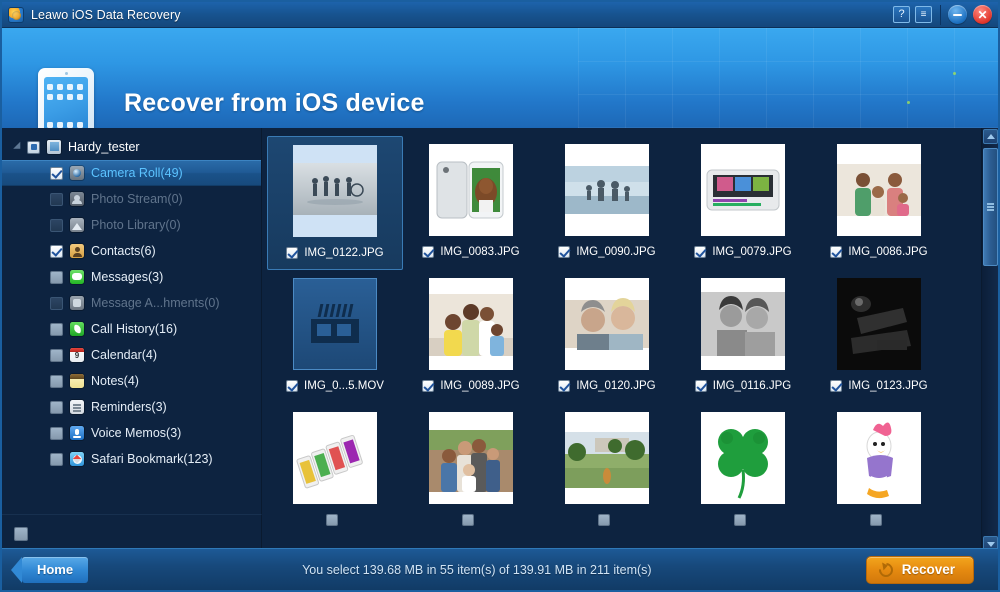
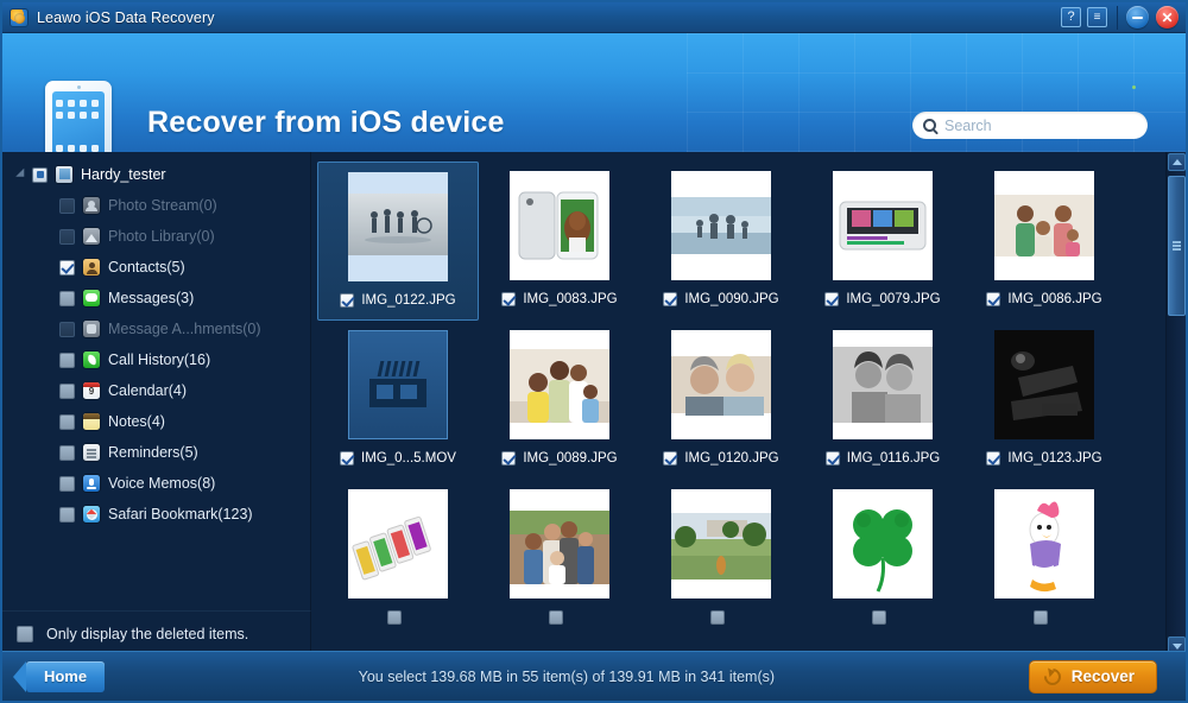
  Leawo iOS Data Recovery
  ?
  ≡
  ✕
  Recover from iOS device
+ Search
  Hardy_tester
- Camera Roll(49)
  Photo Stream(0)
  Photo Library(0)
- Contacts(6)
+ Contacts(5)
  Messages(3)
  Message A...hments(0)
  Call History(16)
  Calendar(4)
  Notes(4)
- Reminders(3)
+ Reminders(5)
- Voice Memos(3)
+ Voice Memos(8)
  Safari Bookmark(123)
+ Only display the deleted items.
  IMG_0122.JPG
  IMG_0083.JPG
  IMG_0090.JPG
  IMG_0079.JPG
  IMG_0086.JPG
  IMG_0...5.MOV
  IMG_0089.JPG
  IMG_0120.JPG
  IMG_0116.JPG
  IMG_0123.JPG
  Home
- You select 139.68 MB in 55 item(s) of 139.91 MB in 211 item(s)
+ You select 139.68 MB in 55 item(s) of 139.91 MB in 341 item(s)
  Recover
